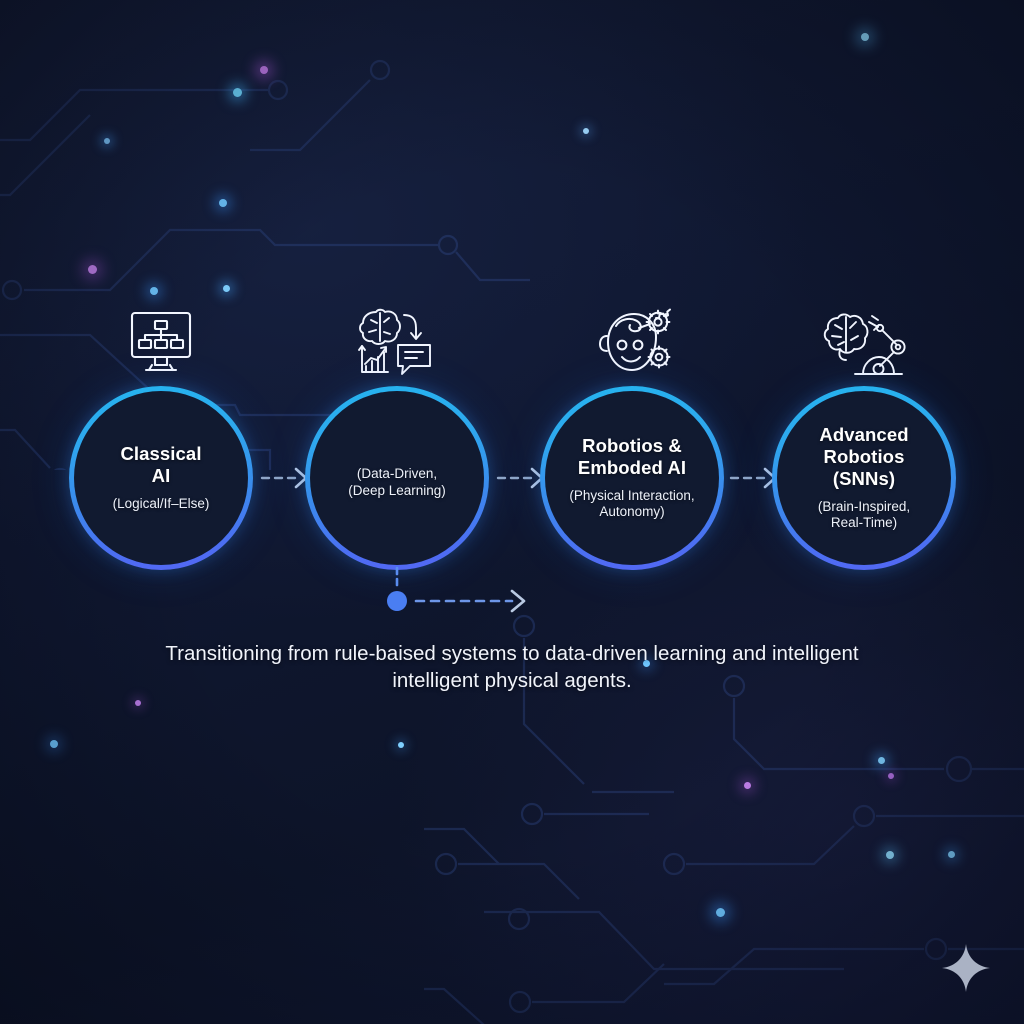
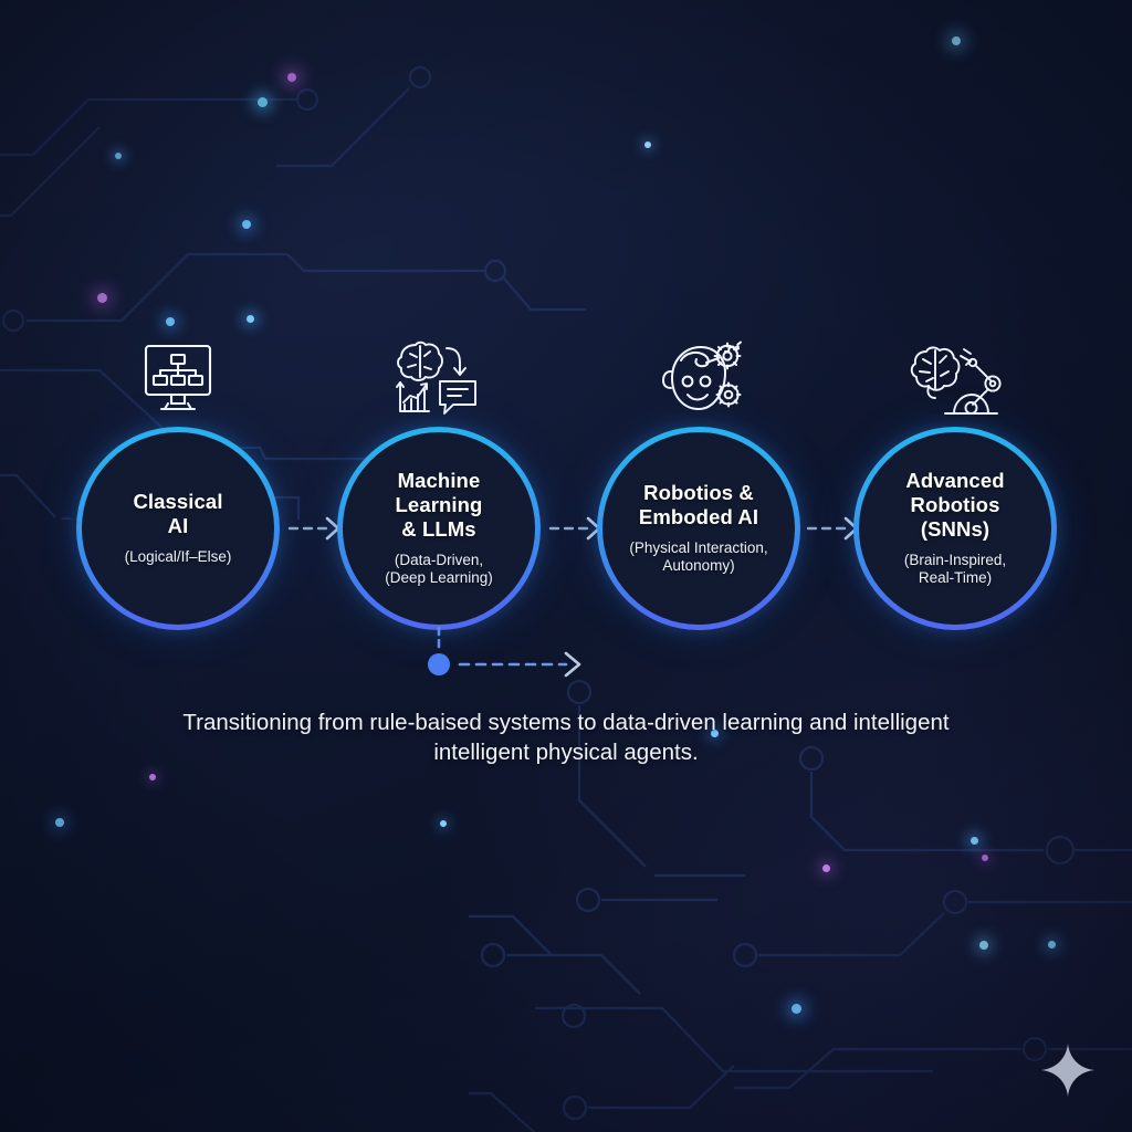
  Classical
  AI
  (Logical/If–Else)
+ Machine
+ Learning
+ & LLMs
  (Data-Driven,
  (Deep Learning)
  Robotios &
  Emboded AI
  (Physical Interaction,
  Autonomy)
  Advanced
  Robotios
  (SNNs)
  (Brain-Inspired,
  Real-Time)
  Transitioning from rule-baised systems to data-driven learning and intelligent
  intelligent physical agents.
